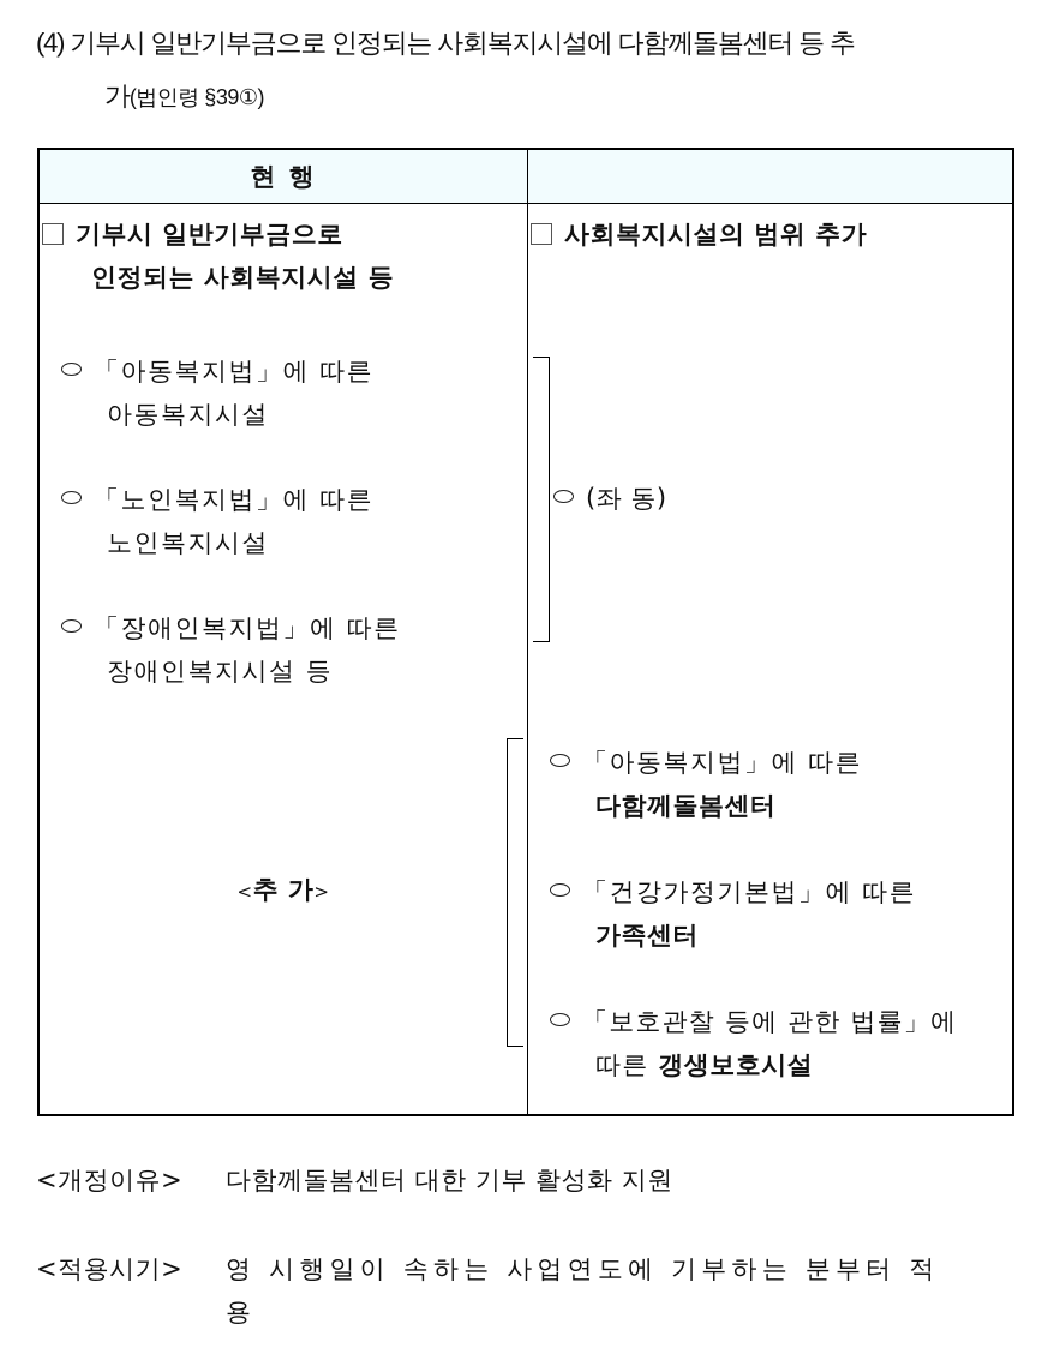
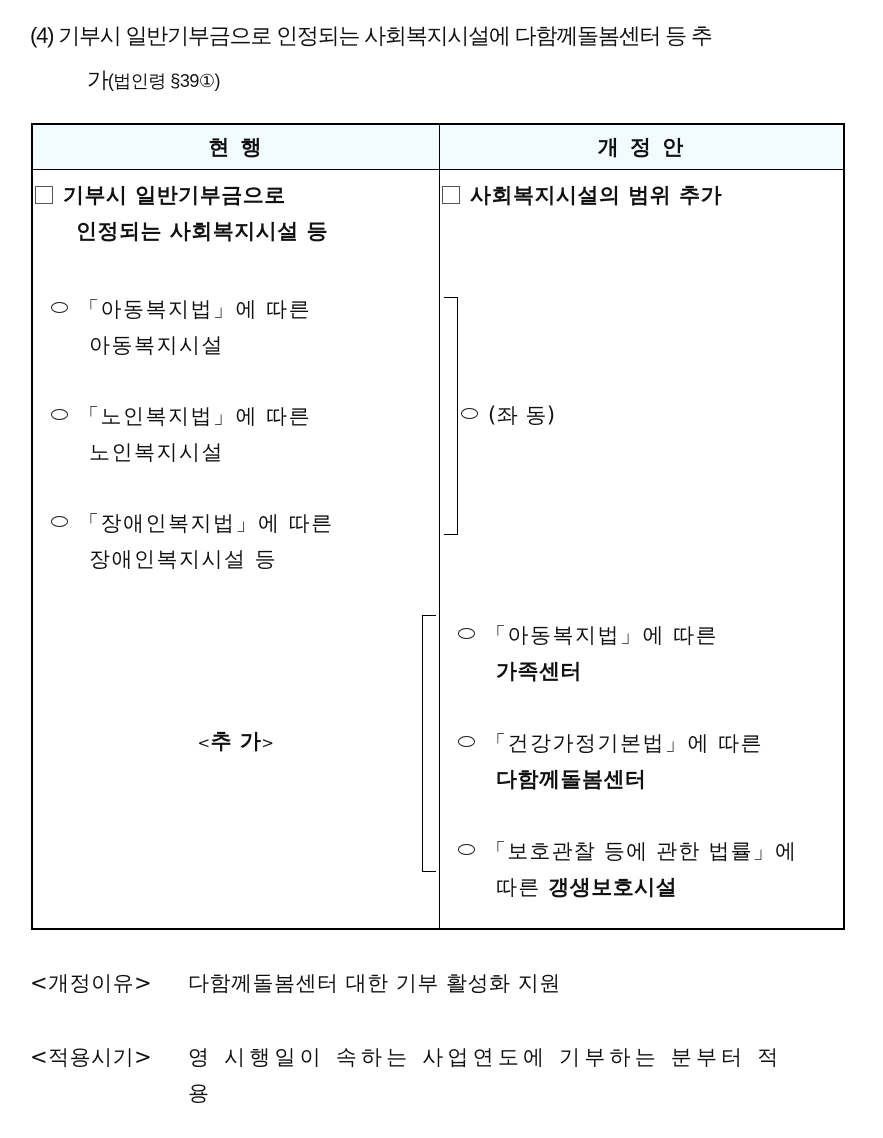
  (4) 기부시 일반기부금으로 인정되는 사회복지시설에 다함께돌봄센터 등 추
  가(법인령 §39①)
  현 행
+ 개 정 안
  기부시 일반기부금으로
  인정되는 사회복지시설 등
  「아동복지법」에 따른
  아동복지시설
  「노인복지법」에 따른
  노인복지시설
  「장애인복지법」에 따른
  장애인복지시설 등
  <추 가>
  사회복지시설의 범위 추가
  (좌 동)
  「아동복지법」에 따른
- 다함께돌봄센터
+ 가족센터
  「건강가정기본법」에 따른
- 가족센터
+ 다함께돌봄센터
  「보호관찰 등에 관한 법률」에
  따른 갱생보호시설
  <개정이유> 다함께돌봄센터 대한 기부 활성화 지원
  <적용시기> 영 시행일이 속하는 사업연도에 기부하는 분부터 적
  용
